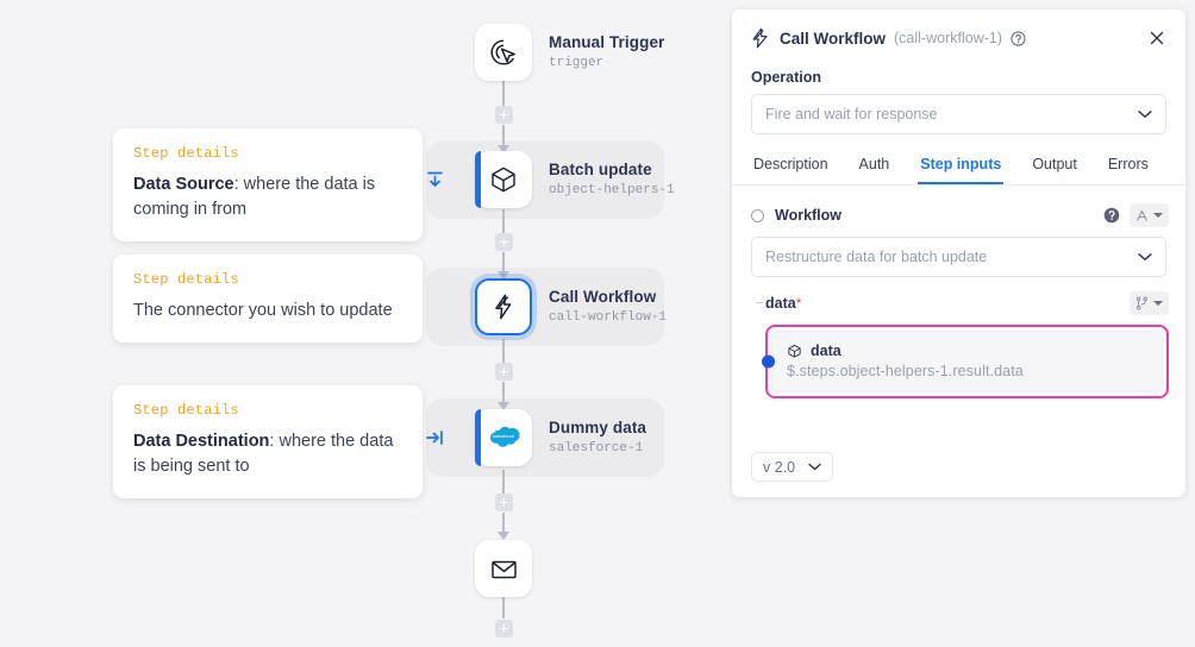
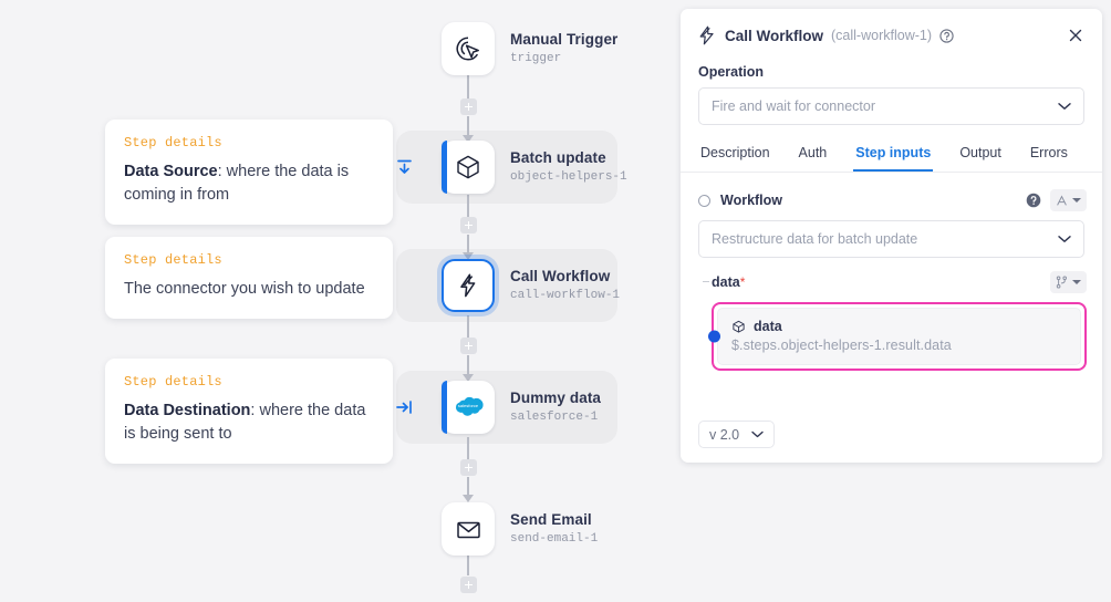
  Manual Trigger
  trigger
  Batch update
  object-helpers-1
  Call Workflow
  call-workflow-1
  Dummy data
  salesforce-1
+ Send Email
+ send-email-1
  Step details
  Data Source: where the data is coming in from
  Step details
  The connector you wish to update
  Step details
  Data Destination: where the data is being sent to
  Call Workflow
  (call-workflow-1)
  Operation
- Fire and wait for response
+ Fire and wait for connector
  Description
  Auth
  Step inputs
  Output
  Errors
  Workflow
  Restructure data for batch update
  data
  *
  data
  $.steps.object-helpers-1.result.data
  v 2.0
